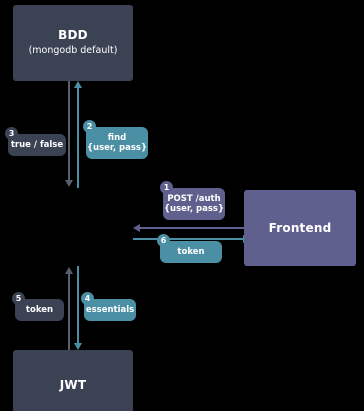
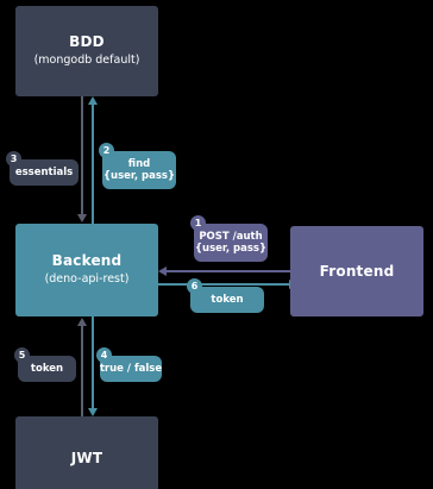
  BDD
  (mongodb default)
+ Backend
+ (deno-api-rest)
  JWT
  Frontend
  1
  POST /auth
  {user, pass}
  2
  find
  {user, pass}
  3
- true / false
+ essentials
  4
- essentials
+ true / false
  5
  token
  6
  token
